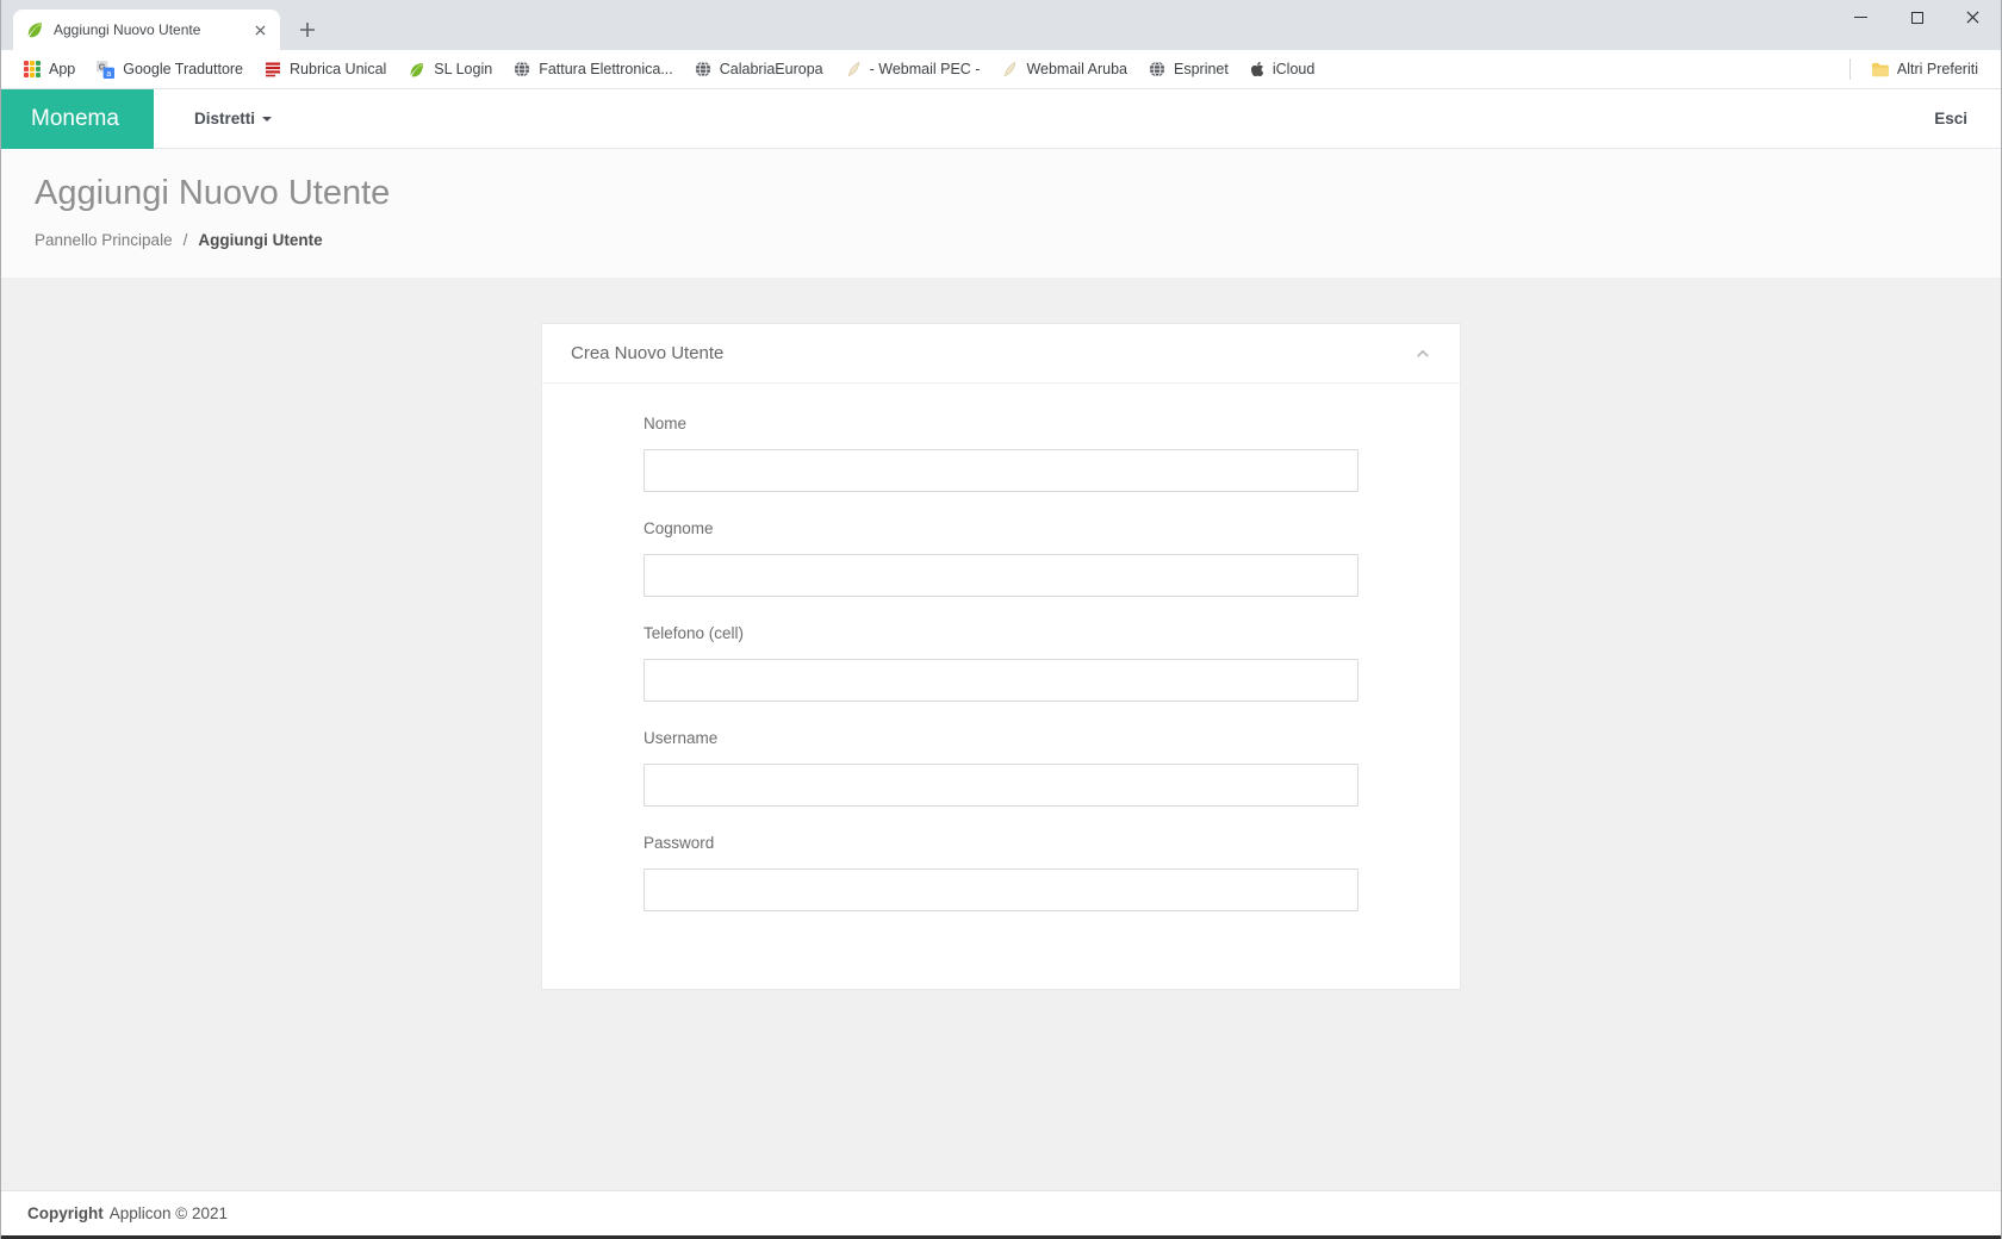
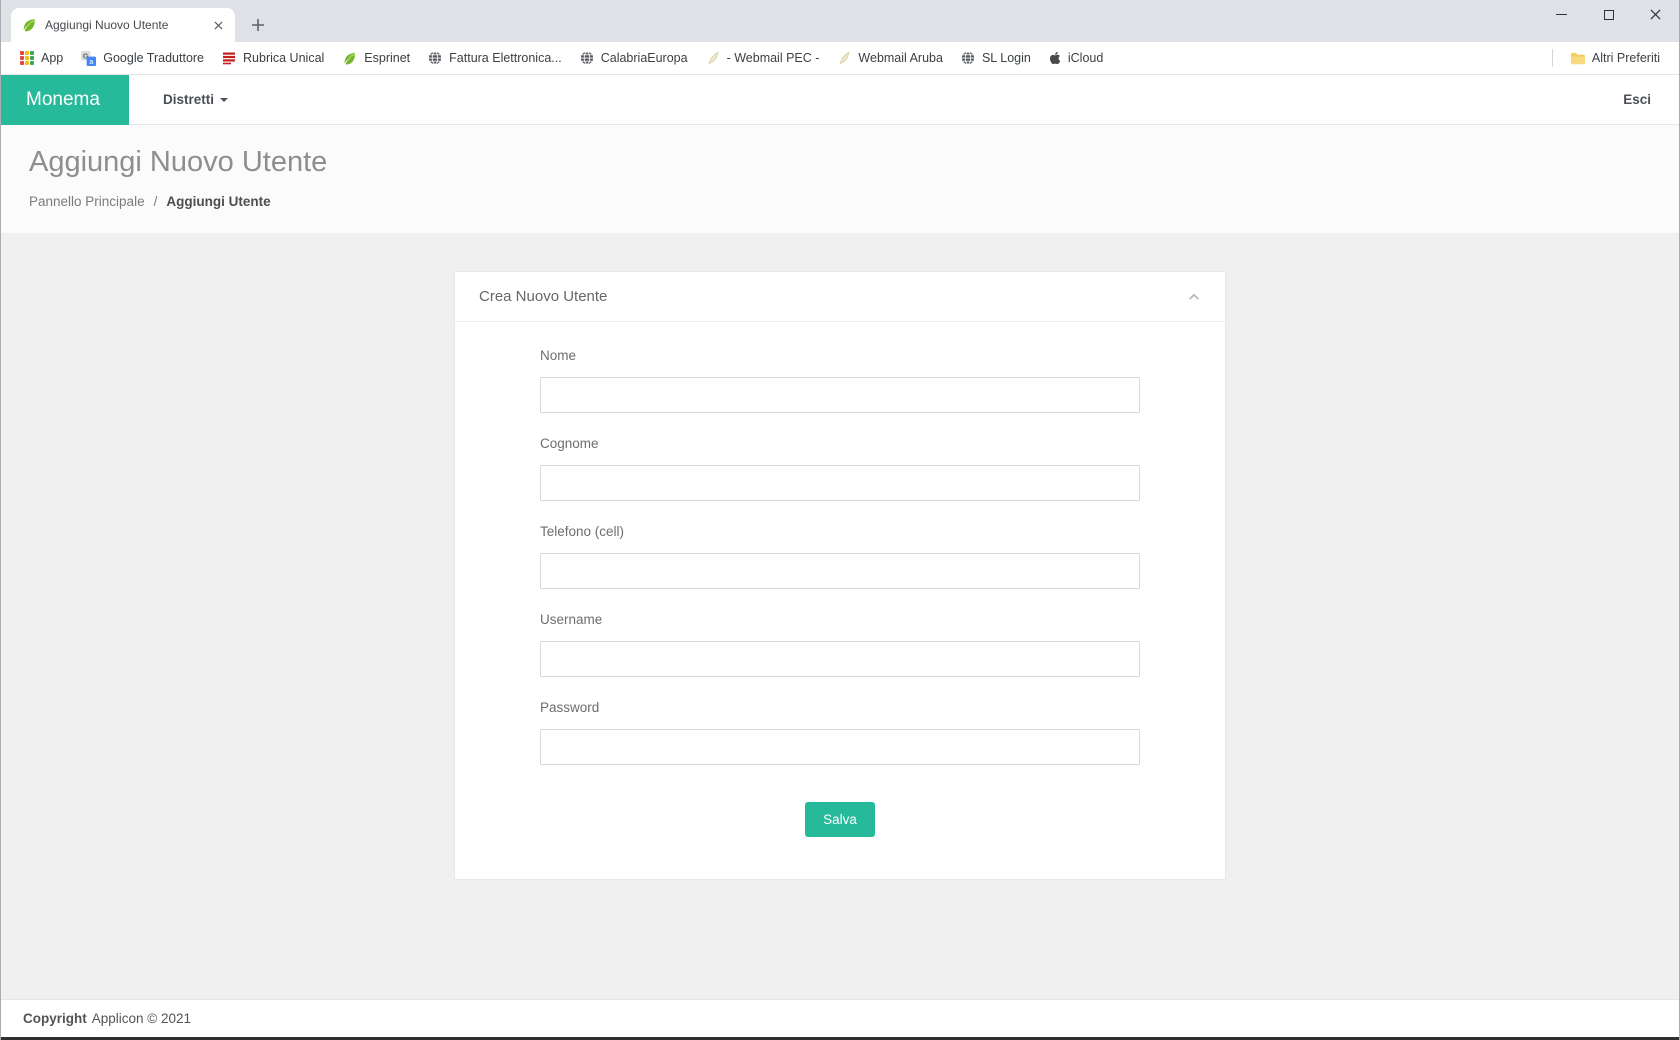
  Aggiungi Nuovo Utente
  App
  G
  Google Traduttore
  Rubrica Unical
- SL Login
+ Esprinet
  Fattura Elettronica...
  CalabriaEuropa
  - Webmail PEC -
  Webmail Aruba
- Esprinet
+ SL Login
  iCloud
  Altri Preferiti
  Monema
  Distretti
  Esci
  Aggiungi Nuovo Utente
  Pannello Principale
  /
  Aggiungi Utente
  Crea Nuovo Utente
  Nome
  Cognome
  Telefono (cell)
  Username
  Password
+ Salva
  Copyright
  Applicon © 2021
